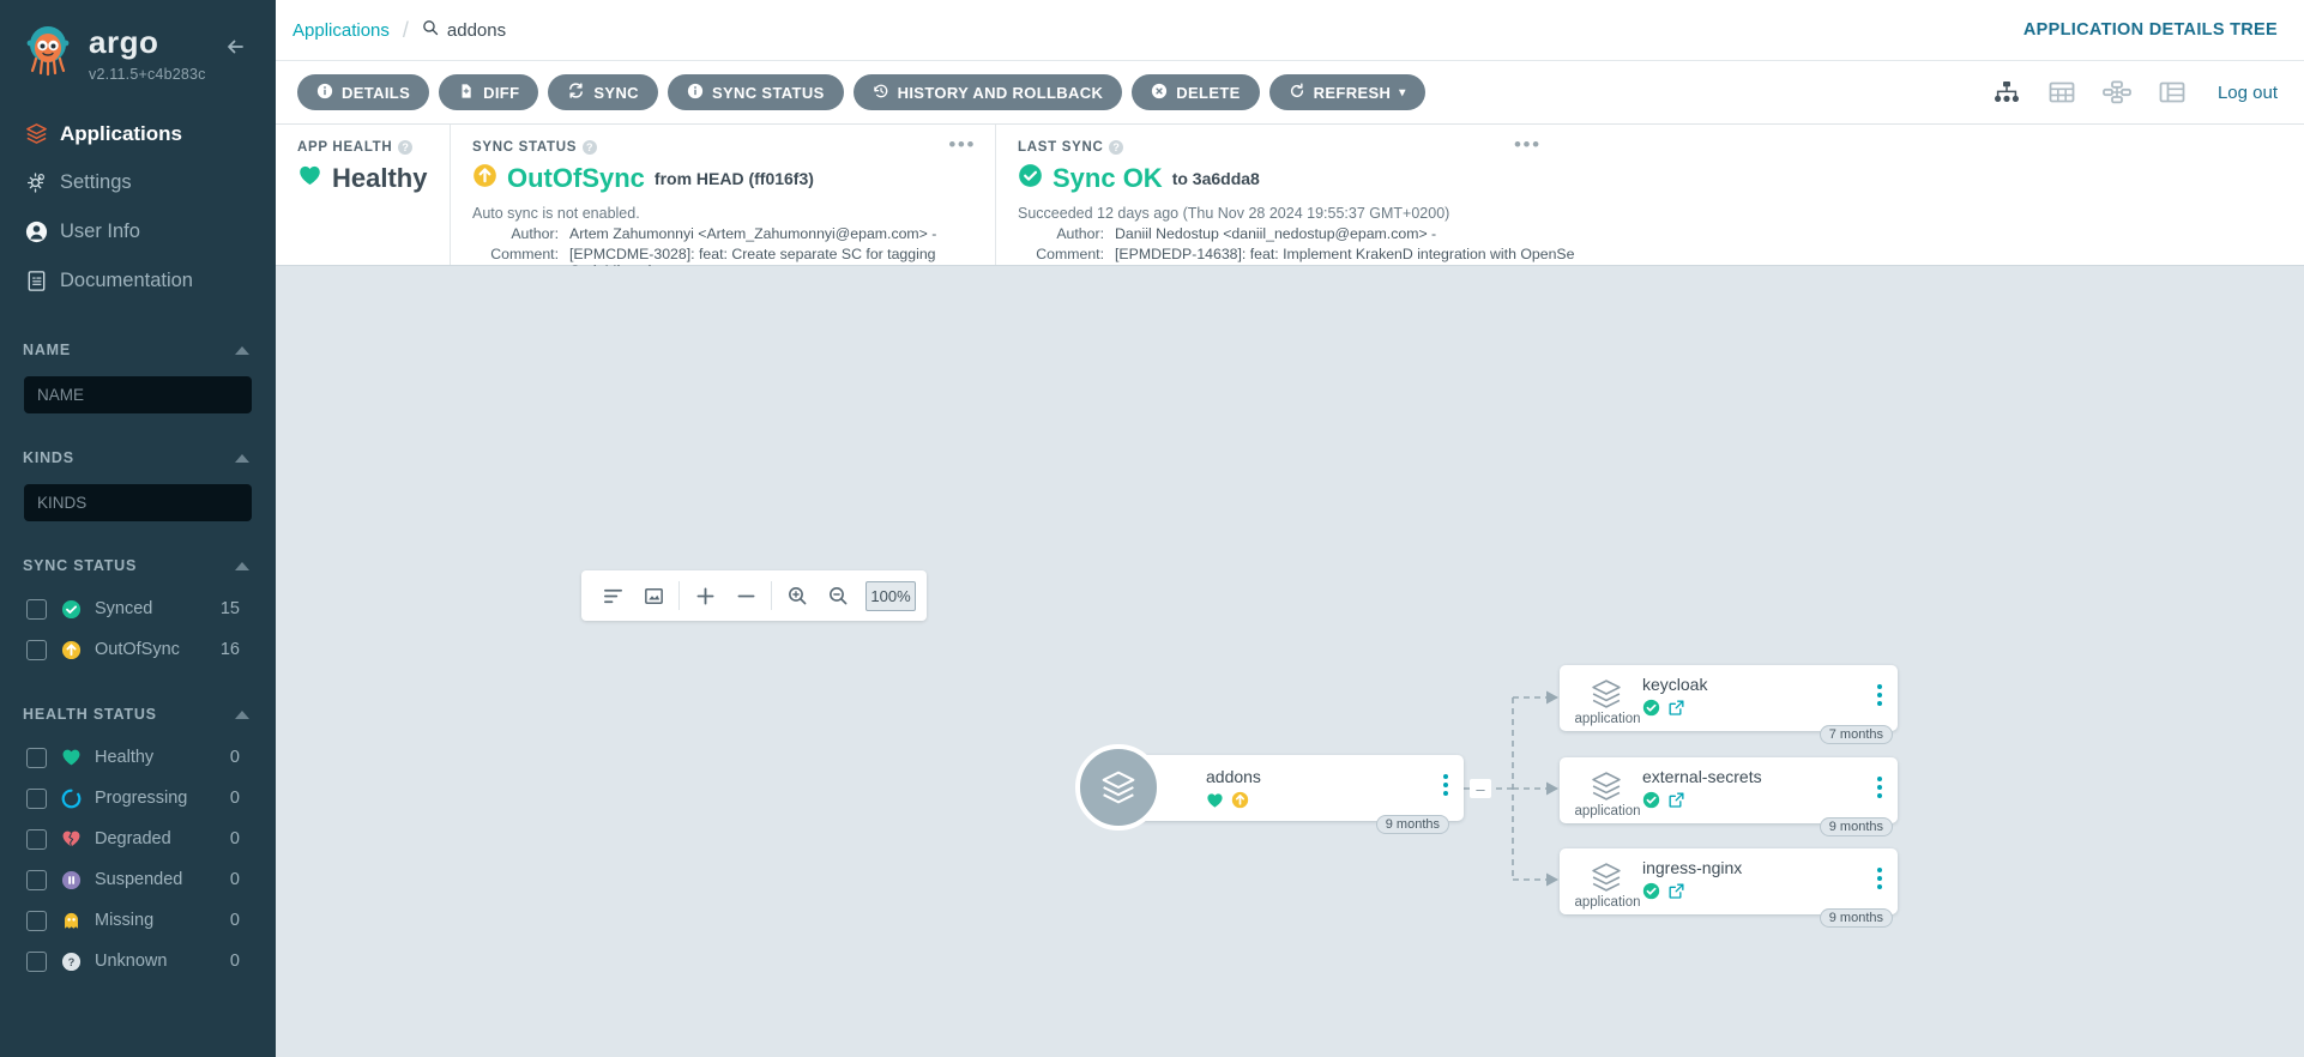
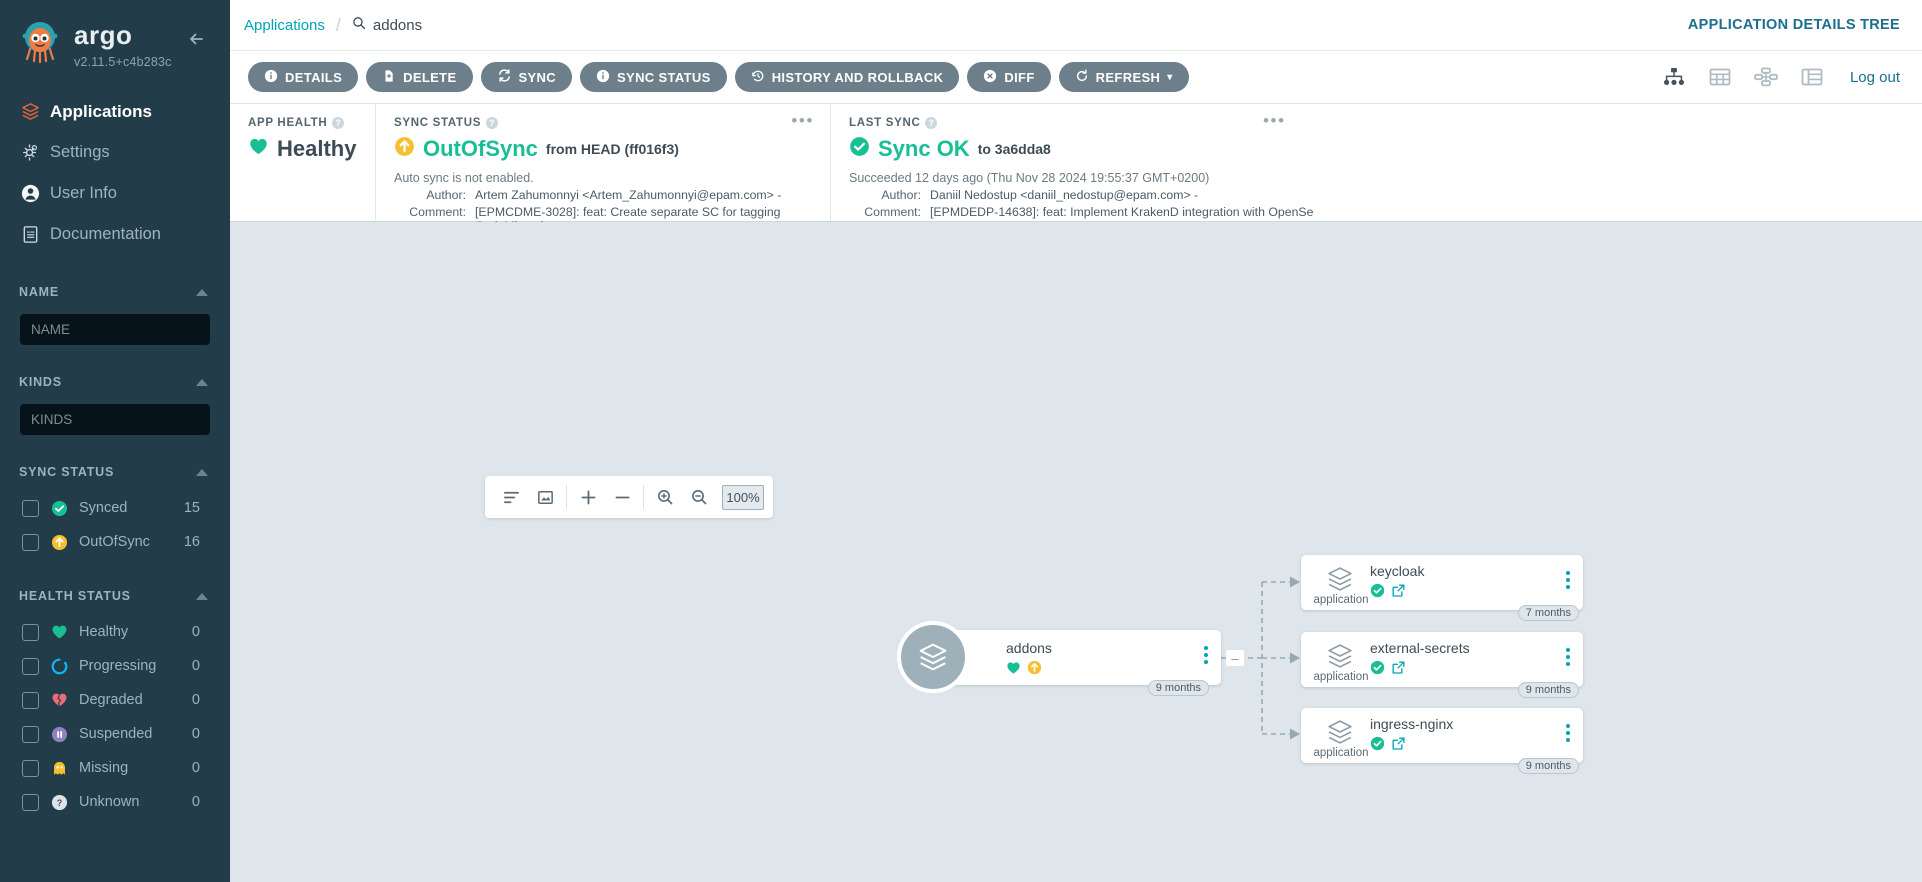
  argo
  v2.11.5+c4b283c
  Applications
  Settings
  User Info
  Documentation
  NAME
  NAME
  KINDS
  KINDS
  SYNC STATUS
  Synced
  15
  OutOfSync
  16
  HEALTH STATUS
  Healthy
  0
  Progressing
  0
  Degraded
  0
  Suspended
  0
  Missing
  0
  ?
  Unknown
  0
  Applications
  /
  addons
  APPLICATION DETAILS TREE
  DETAILS
- DIFF
+ DELETE
  SYNC
  SYNC STATUS
  HISTORY AND ROLLBACK
- DELETE
+ DIFF
  REFRESH
  ▾
  Log out
  APP HEALTH
  ?
  Healthy
  SYNC STATUS
  ?
  •••
  OutOfSync
  from HEAD (ff016f3)
  Auto sync is not enabled.
  Author:
  Artem Zahumonnyi <Artem_Zahumonnyi@epam.com> -
  Comment:
  [EPMCDME-3028]: feat: Create separate SC for tagging
  LAST SYNC
  ?
  •••
  Sync OK
  to 3a6dda8
  Succeeded 12 days ago (Thu Nov 28 2024 19:55:37 GMT+0200)
  Author:
  Daniil Nedostup <daniil_nedostup@epam.com> -
  Comment:
  [EPMDEDP-14638]: feat: Implement KrakenD integration with OpenSe
  100%
  –
  addons
  9 months
  application
  keycloak
  7 months
  application
  external-secrets
  9 months
  application
  ingress-nginx
  9 months
